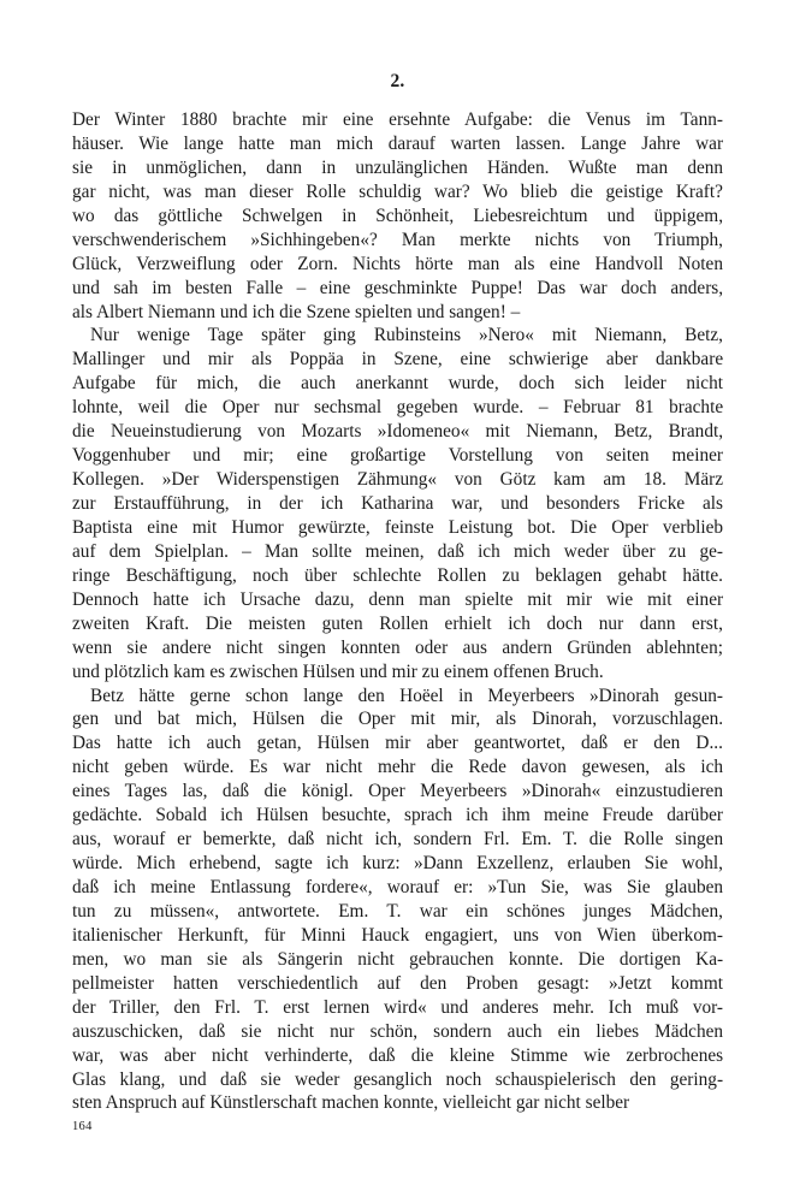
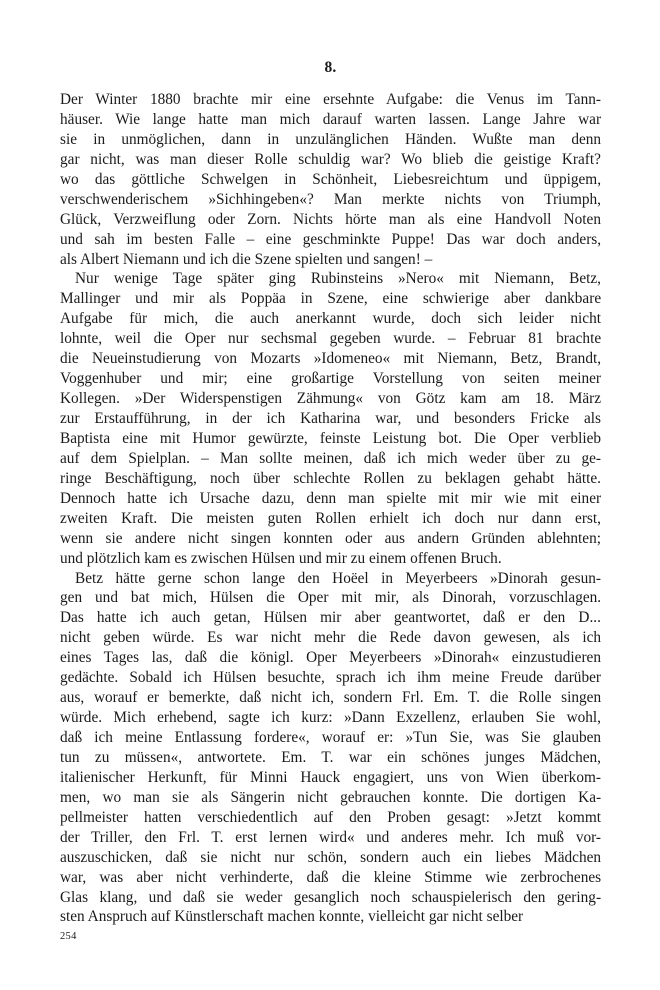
- 2.
+ 8.
  Der Winter 1880 brachte mir eine ersehnte Aufgabe: die Venus im Tann-
  häuser. Wie lange hatte man mich darauf warten lassen. Lange Jahre war
  sie in unmöglichen, dann in unzulänglichen Händen. Wußte man denn
  gar nicht, was man dieser Rolle schuldig war? Wo blieb die geistige Kraft?
  wo das göttliche Schwelgen in Schönheit, Liebesreichtum und üppigem,
  verschwenderischem »Sichhingeben«? Man merkte nichts von Triumph,
  Glück, Verzweiflung oder Zorn. Nichts hörte man als eine Handvoll Noten
  und sah im besten Falle – eine geschminkte Puppe! Das war doch anders,
  als Albert Niemann und ich die Szene spielten und sangen! –
  Nur wenige Tage später ging Rubinsteins »Nero« mit Niemann, Betz,
  Mallinger und mir als Poppäa in Szene, eine schwierige aber dankbare
  Aufgabe für mich, die auch anerkannt wurde, doch sich leider nicht
  lohnte, weil die Oper nur sechsmal gegeben wurde. – Februar 81 brachte
  die Neueinstudierung von Mozarts »Idomeneo« mit Niemann, Betz, Brandt,
  Voggenhuber und mir; eine großartige Vorstellung von seiten meiner
  Kollegen. »Der Widerspenstigen Zähmung« von Götz kam am 18. März
  zur Erstaufführung, in der ich Katharina war, und besonders Fricke als
  Baptista eine mit Humor gewürzte, feinste Leistung bot. Die Oper verblieb
  auf dem Spielplan. – Man sollte meinen, daß ich mich weder über zu ge-
  ringe Beschäftigung, noch über schlechte Rollen zu beklagen gehabt hätte.
  Dennoch hatte ich Ursache dazu, denn man spielte mit mir wie mit einer
  zweiten Kraft. Die meisten guten Rollen erhielt ich doch nur dann erst,
  wenn sie andere nicht singen konnten oder aus andern Gründen ablehnten;
  und plötzlich kam es zwischen Hülsen und mir zu einem offenen Bruch.
  Betz hätte gerne schon lange den Hoëel in Meyerbeers »Dinorah gesun-
  gen und bat mich, Hülsen die Oper mit mir, als Dinorah, vorzuschlagen.
  Das hatte ich auch getan, Hülsen mir aber geantwortet, daß er den D...
  nicht geben würde. Es war nicht mehr die Rede davon gewesen, als ich
  eines Tages las, daß die königl. Oper Meyerbeers »Dinorah« einzustudieren
  gedächte. Sobald ich Hülsen besuchte, sprach ich ihm meine Freude darüber
  aus, worauf er bemerkte, daß nicht ich, sondern Frl. Em. T. die Rolle singen
  würde. Mich erhebend, sagte ich kurz: »Dann Exzellenz, erlauben Sie wohl,
  daß ich meine Entlassung fordere«, worauf er: »Tun Sie, was Sie glauben
  tun zu müssen«, antwortete. Em. T. war ein schönes junges Mädchen,
  italienischer Herkunft, für Minni Hauck engagiert, uns von Wien überkom-
  men, wo man sie als Sängerin nicht gebrauchen konnte. Die dortigen Ka-
  pellmeister hatten verschiedentlich auf den Proben gesagt: »Jetzt kommt
  der Triller, den Frl. T. erst lernen wird« und anderes mehr. Ich muß vor-
  auszuschicken, daß sie nicht nur schön, sondern auch ein liebes Mädchen
  war, was aber nicht verhinderte, daß die kleine Stimme wie zerbrochenes
  Glas klang, und daß sie weder gesanglich noch schauspielerisch den gering-
  sten Anspruch auf Künstlerschaft machen konnte, vielleicht gar nicht selber
- 164
+ 254
